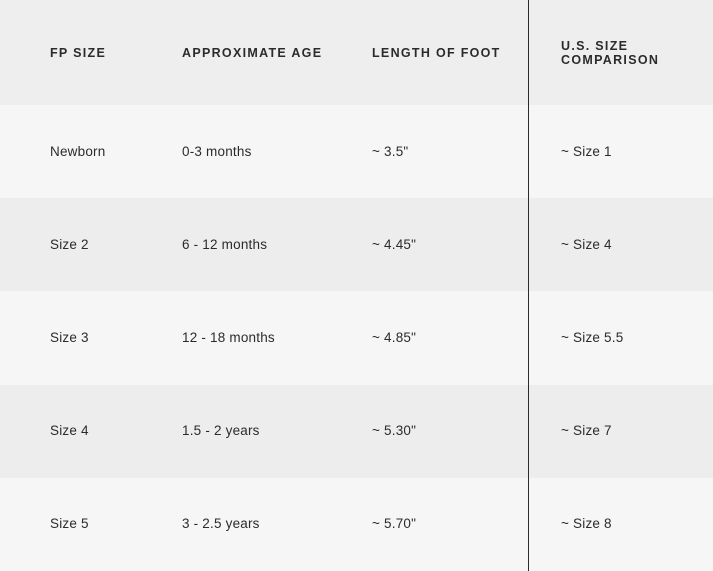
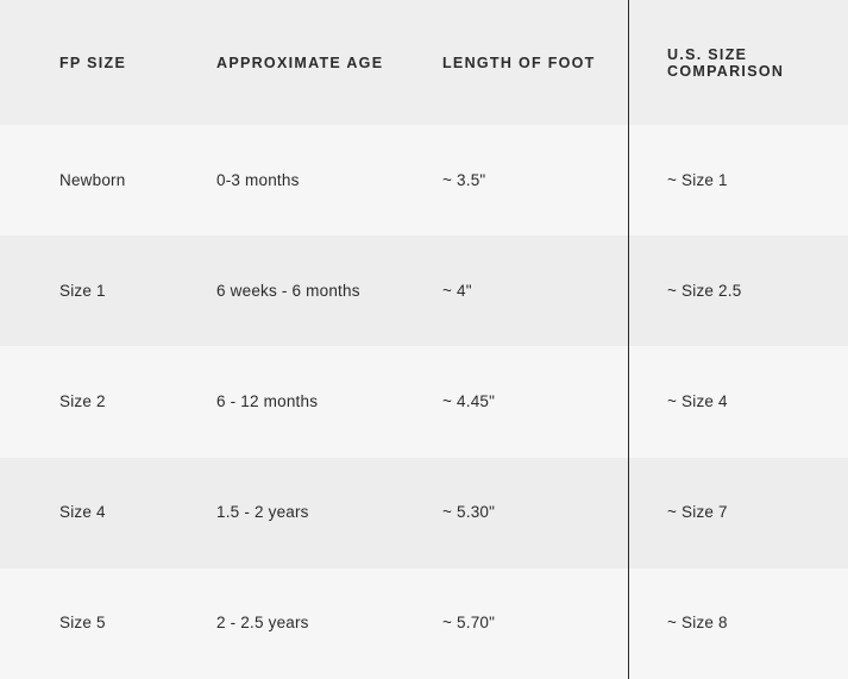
  FP SIZE	APPROXIMATE AGE	LENGTH OF FOOT	U.S. SIZE COMPARISON
  Newborn	0-3 months	~ 3.5"	~ Size 1
+ Size 1	6 weeks - 6 months	~ 4"	~ Size 2.5
  Size 2	6 - 12 months	~ 4.45"	~ Size 4
- Size 3	12 - 18 months	~ 4.85"	~ Size 5.5
  Size 4	1.5 - 2 years	~ 5.30"	~ Size 7
- Size 5	3 - 2.5 years	~ 5.70"	~ Size 8
+ Size 5	2 - 2.5 years	~ 5.70"	~ Size 8
